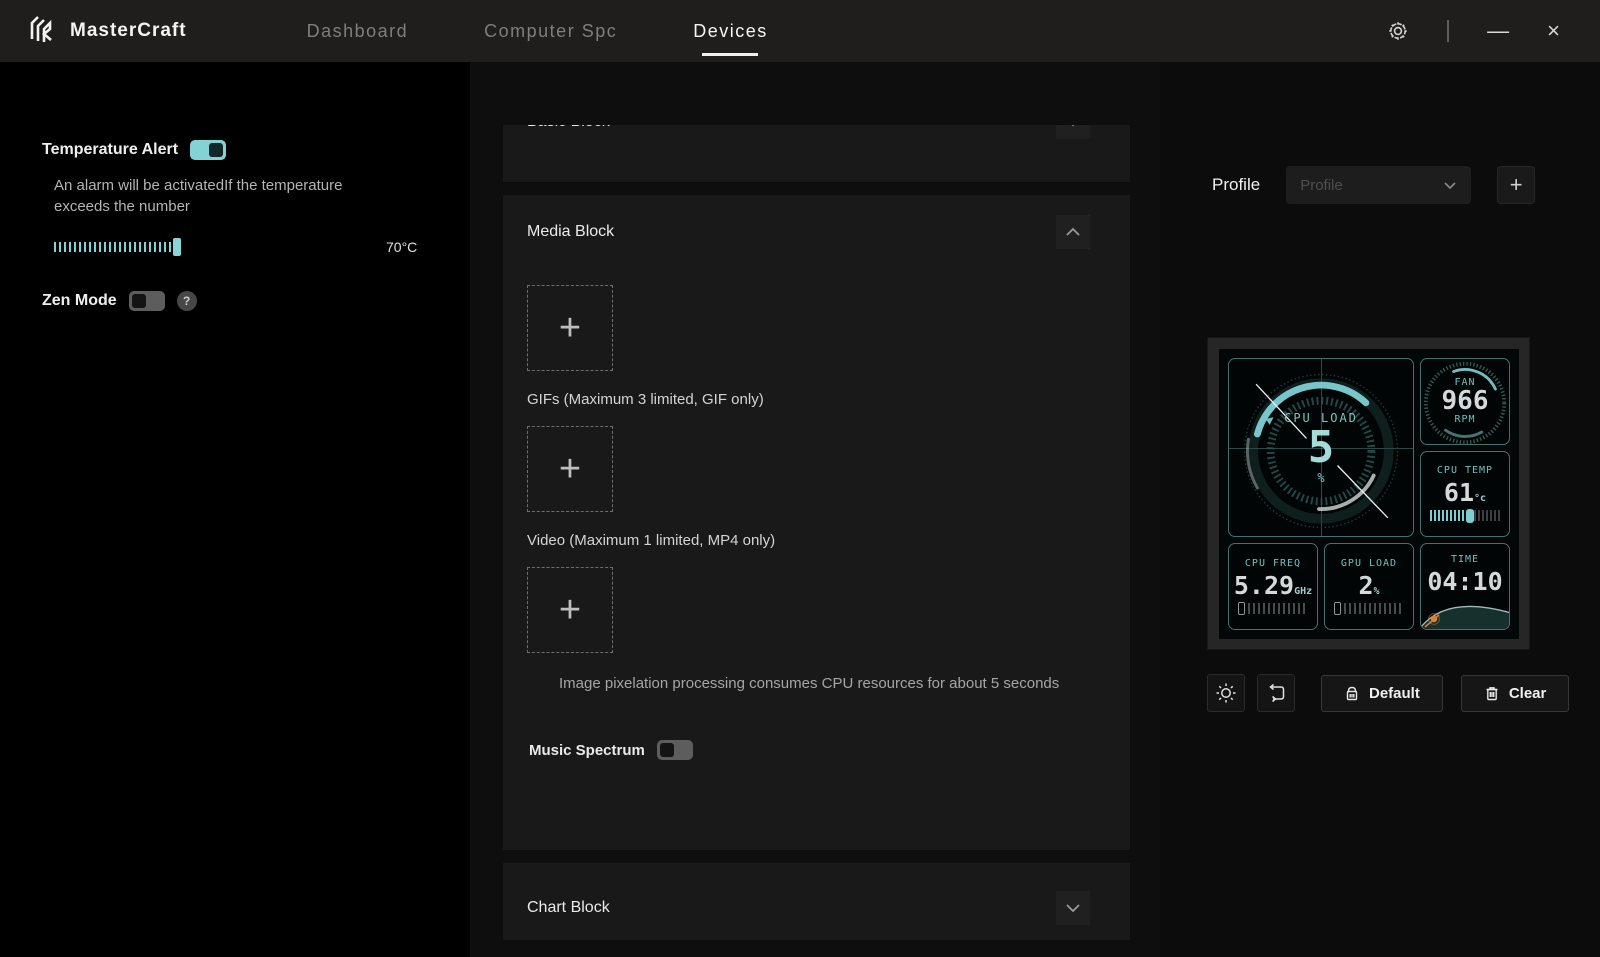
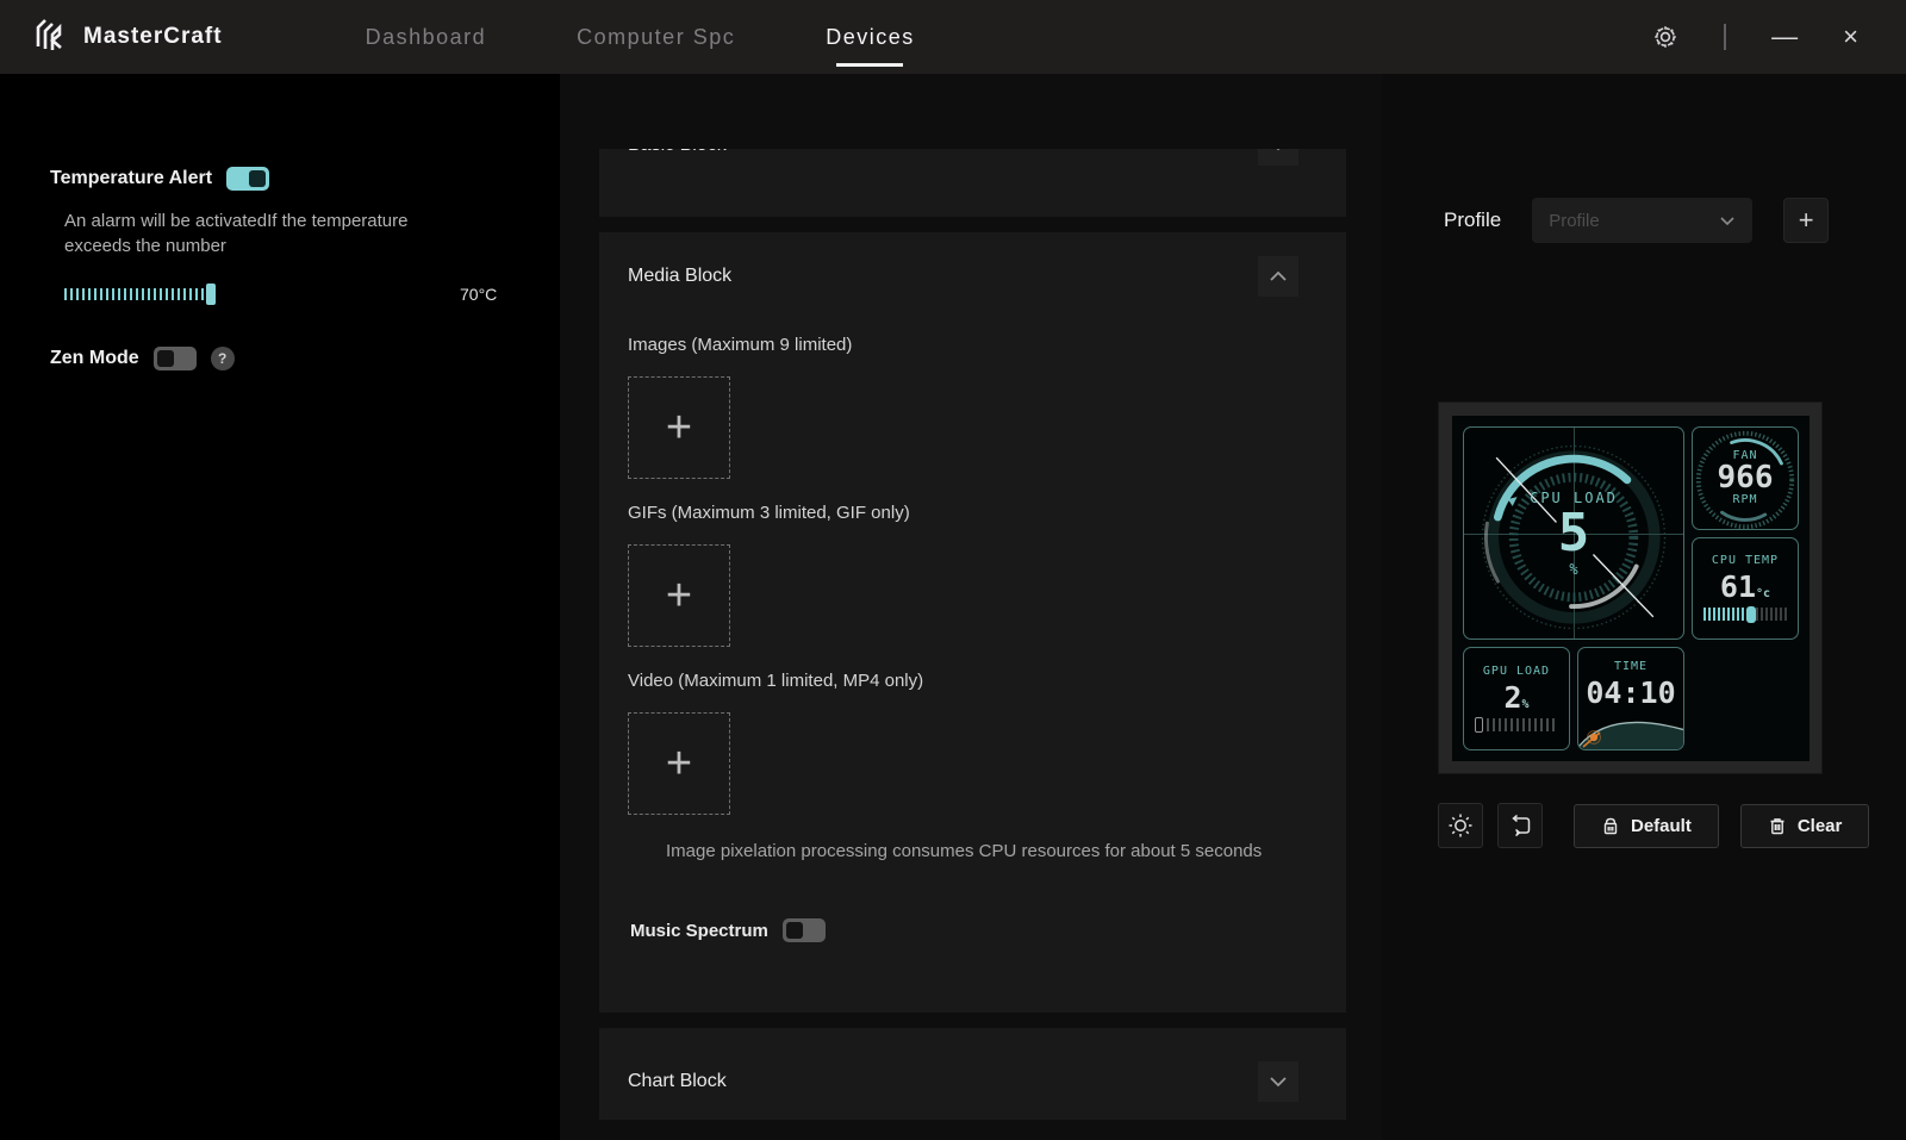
  MasterCraft
  Dashboard
  Computer Spc
  Devices
  —
  ×
  Temperature Alert
  An alarm will be activatedIf the temperature exceeds the number
  70°C
  Zen Mode
  ?
  Media Block
+ Images (Maximum 9 limited)
  +
  GIFs (Maximum 3 limited, GIF only)
  +
  Video (Maximum 1 limited, MP4 only)
  +
  Image pixelation processing consumes CPU resources for about 5 seconds
  Music Spectrum
  Chart Block
  Profile
  Profile
  +
  CPU LOAD
  5
  %
  FAN
  966
  RPM
  CPU TEMP
  61°c
- CPU FREQ
- 5.29GHz
  GPU LOAD
  2%
  TIME
  04:10
  Default
  Clear
